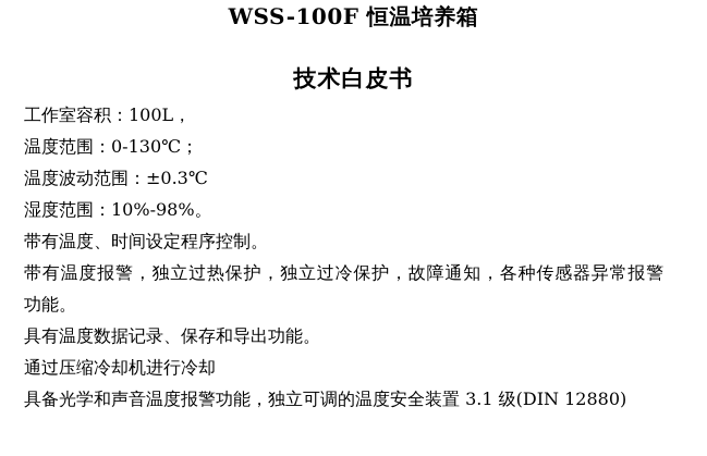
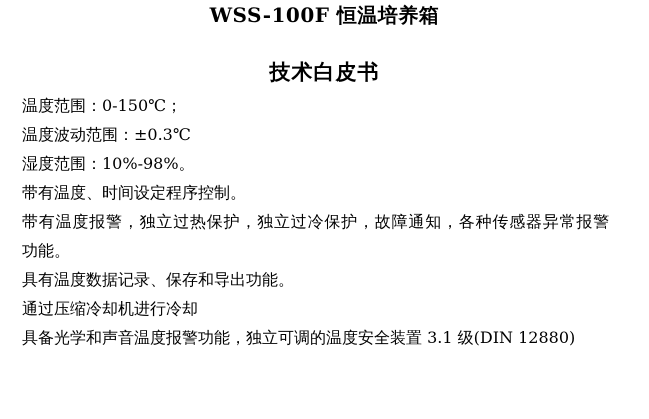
  WSS-100F 恒温培养箱
  技术白皮书
- 工作室容积：100L，
- 温度范围：0-130℃；
+ 温度范围：0-150℃；
  温度波动范围：±0.3℃
  湿度范围：10%-98%。
  带有温度、时间设定程序控制。
  带有温度报警，独立过热保护，独立过冷保护，故障通知，各种传感器异常报警
  功能。
  具有温度数据记录、保存和导出功能。
  通过压缩冷却机进行冷却
  具备光学和声音温度报警功能，独立可调的温度安全装置 3.1 级(DIN 12880)
